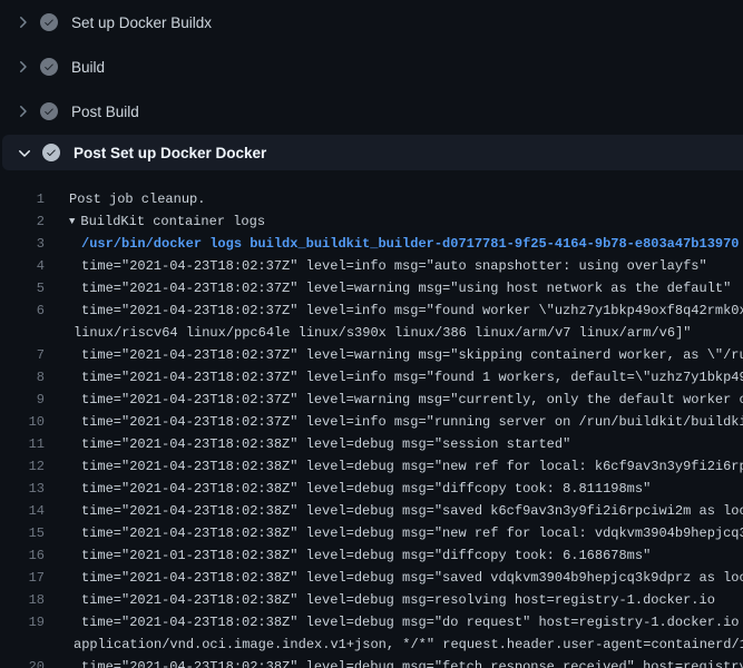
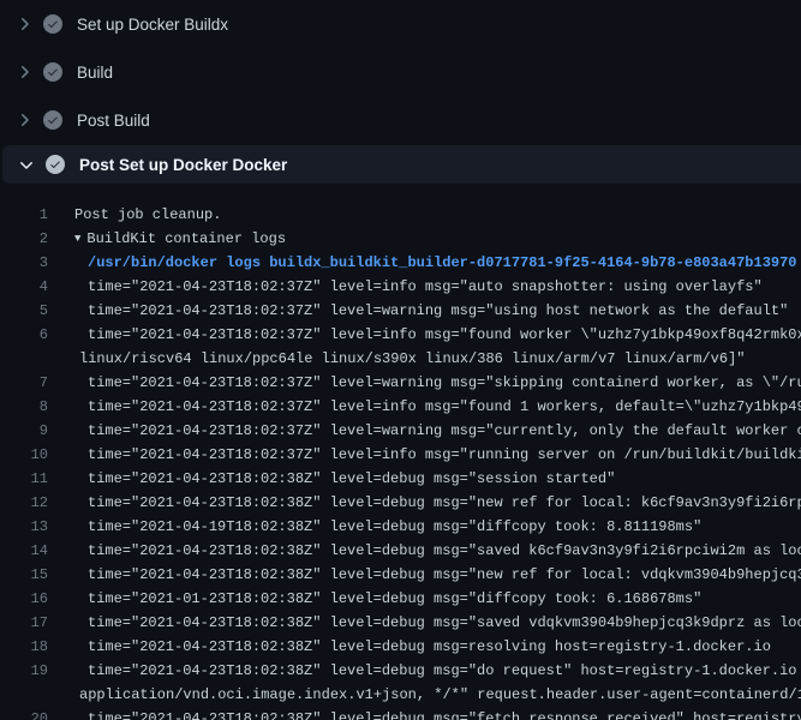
  Set up Docker Buildx
  Build
  Post Build
  Post Set up Docker Docker
  1
  Post job cleanup.
  2
  ▼ BuildKit container logs
  3
  /usr/bin/docker logs buildx_buildkit_builder-d0717781-9f25-4164-9b78-e803a47b13970
  4
  time="2021-04-23T18:02:37Z" level=info msg="auto snapshotter: using overlayfs"
  5
  time="2021-04-23T18:02:37Z" level=warning msg="using host network as the default"
  6
  time="2021-04-23T18:02:37Z" level=info msg="found worker \"uzhz7y1bkp49oxf8q42rmk0
  linux/riscv64 linux/ppc64le linux/s390x linux/386 linux/arm/v7 linux/arm/v6]"
  7
  time="2021-04-23T18:02:37Z" level=warning msg="skipping containerd worker, as \"/r
  8
  time="2021-04-23T18:02:37Z" level=info msg="found 1 workers, default=\"uzhz7y1bkp4
  9
  time="2021-04-23T18:02:37Z" level=warning msg="currently, only the default worker
  10
  time="2021-04-23T18:02:37Z" level=info msg="running server on /run/buildkit/buildk
  11
  time="2021-04-23T18:02:38Z" level=debug msg="session started"
  12
  time="2021-04-23T18:02:38Z" level=debug msg="new ref for local: k6cf9av3n3y9fi2i6r
  13
- time="2021-04-23T18:02:38Z" level=debug msg="diffcopy took: 8.811198ms"
+ time="2021-04-19T18:02:38Z" level=debug msg="diffcopy took: 8.811198ms"
  14
  time="2021-04-23T18:02:38Z" level=debug msg="saved k6cf9av3n3y9fi2i6rpciwi2m as lo
  15
  time="2021-04-23T18:02:38Z" level=debug msg="new ref for local: vdqkvm3904b9hepjcq
  16
  time="2021-01-23T18:02:38Z" level=debug msg="diffcopy took: 6.168678ms"
  17
  time="2021-04-23T18:02:38Z" level=debug msg="saved vdqkvm3904b9hepjcq3k9dprz as lo
  18
  time="2021-04-23T18:02:38Z" level=debug msg=resolving host=registry-1.docker.io
  19
  time="2021-04-23T18:02:38Z" level=debug msg="do request" host=registry-1.docker.io
  application/vnd.oci.image.index.v1+json, */*" request.header.user-agent=containerd/
  20
  time="2021-04-23T18:02:38Z" level=debug msg="fetch response received" host=registr
